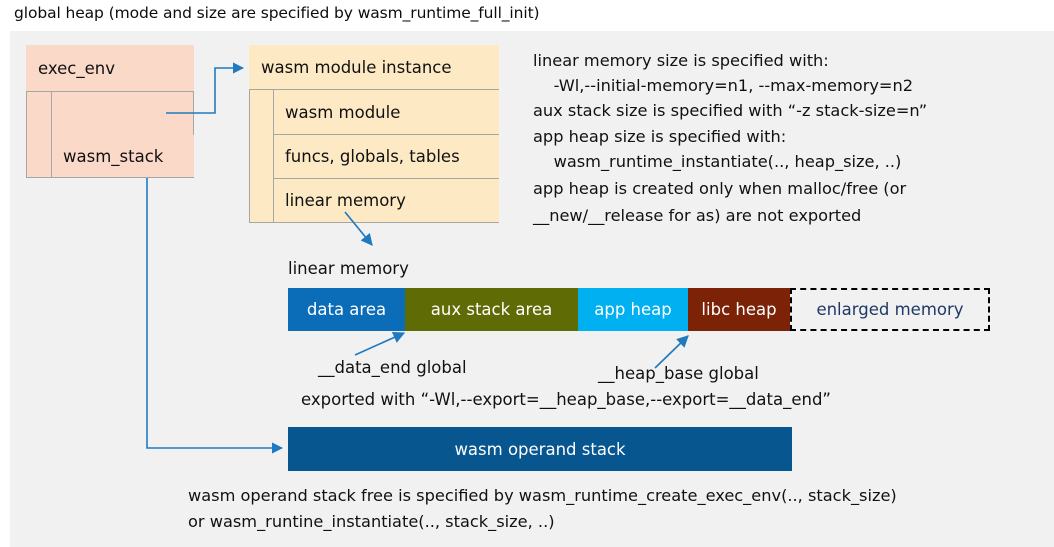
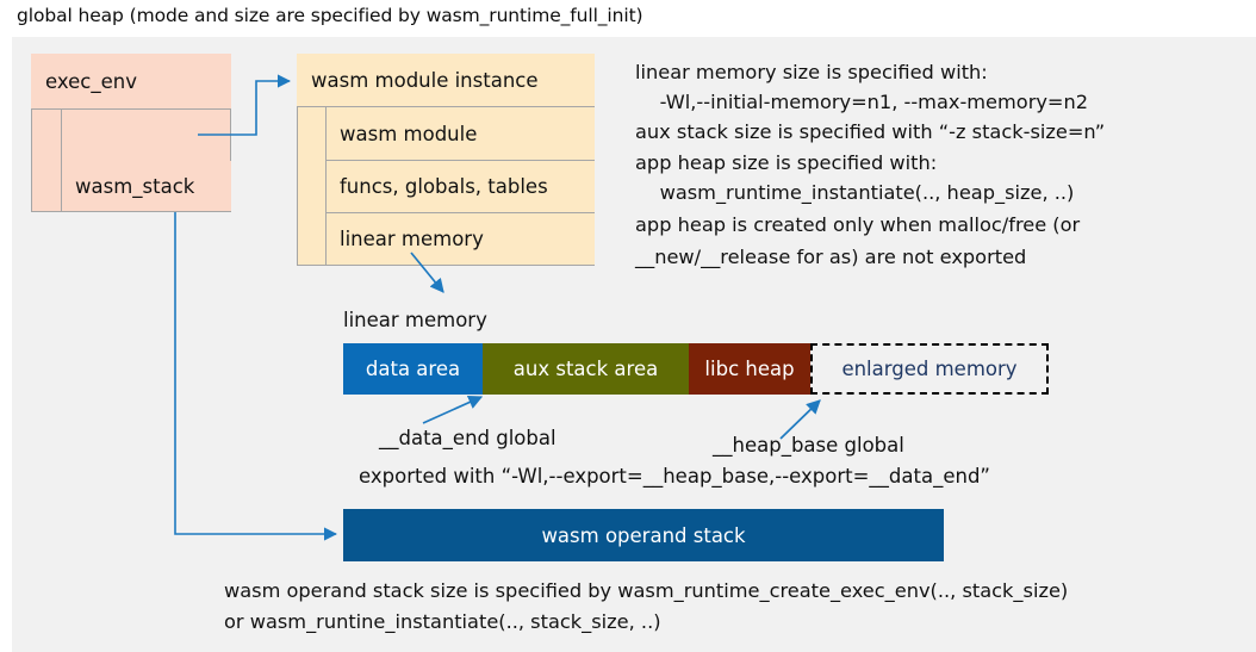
  global heap (mode and size are specified by wasm_runtime_full_init)
  exec_env
  wasm_stack
  wasm module instance
  wasm module
  funcs, globals, tables
  linear memory
  linear memory size is specified with:
  -Wl,--initial-memory=n1, --max-memory=n2
  aux stack size is specified with “-z stack-size=n”
  app heap size is specified with:
  wasm_runtime_instantiate(.., heap_size, ..)
  app heap is created only when malloc/free (or
  __new/__release for as) are not exported
  linear memory
  data area
  aux stack area
- app heap
  libc heap
  enlarged memory
  __data_end global
  __heap_base global
  exported with “-Wl,--export=__heap_base,--export=__data_end”
  wasm operand stack
- wasm operand stack free is specified by wasm_runtime_create_exec_env(.., stack_size)
+ wasm operand stack size is specified by wasm_runtime_create_exec_env(.., stack_size)
  or wasm_runtine_instantiate(.., stack_size, ..)
